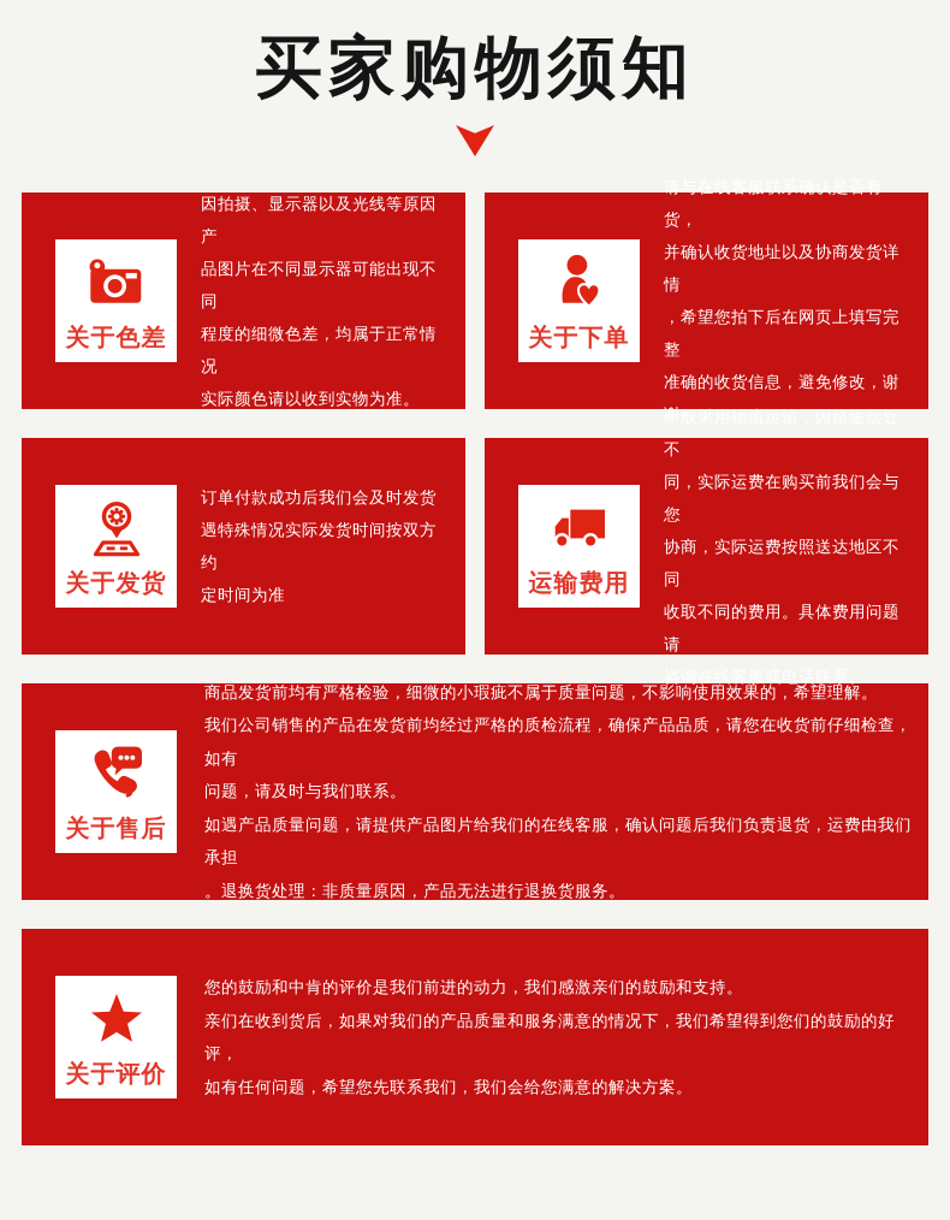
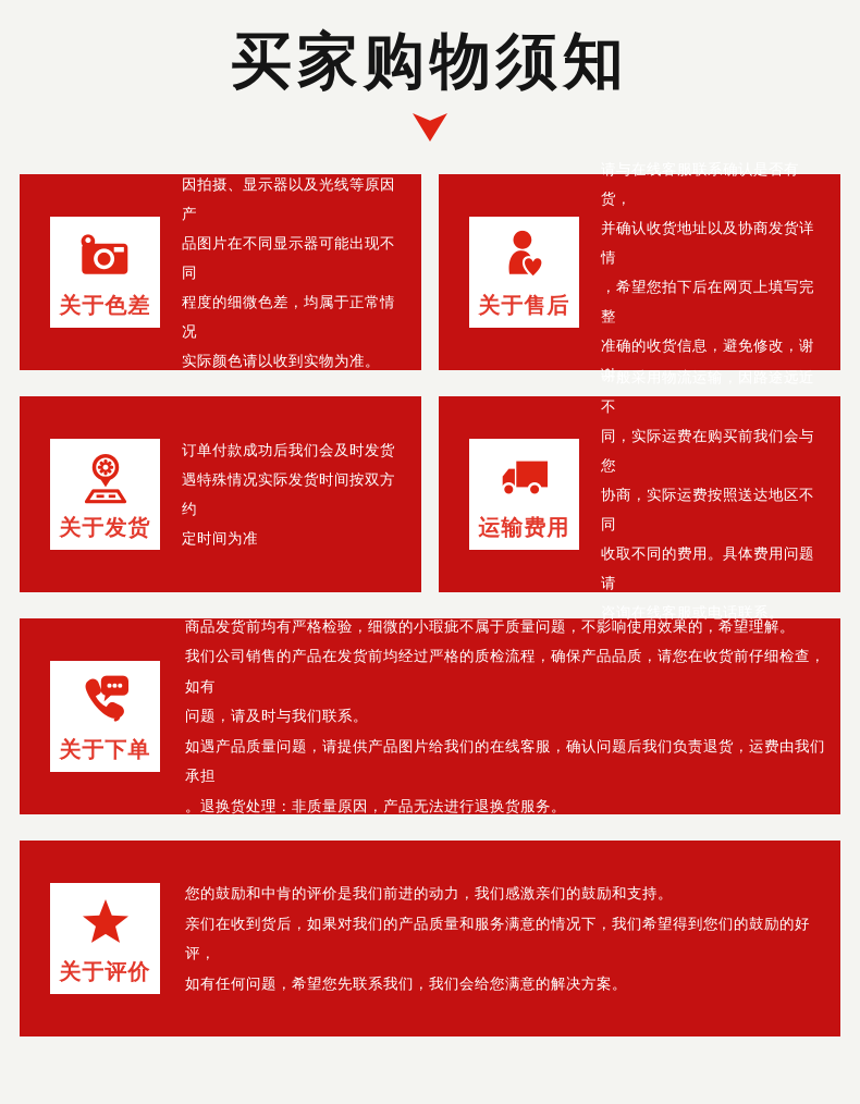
  买家购物须知
  关于色差
  因拍摄、显示器以及光线等原因产
  品图片在不同显示器可能出现不同
  程度的细微色差，均属于正常情况
  实际颜色请以收到实物为准。
- 关于下单
+ 关于售后
  请与在线客服联系确认是否有货，
  并确认收货地址以及协商发货详情
  ，希望您拍下后在网页上填写完整
  准确的收货信息，避免修改，谢谢
  关于发货
  订单付款成功后我们会及时发货
  遇特殊情况实际发货时间按双方约
  定时间为准
  运输费用
  一般采用物流运输，因路途远近不
  同，实际运费在购买前我们会与您
  协商，实际运费按照送达地区不同
  收取不同的费用。具体费用问题请
  咨询在线客服或电话联系。
- 关于售后
+ 关于下单
  商品发货前均有严格检验，细微的小瑕疵不属于质量问题，不影响使用效果的，希望理解。
  我们公司销售的产品在发货前均经过严格的质检流程，确保产品品质，请您在收货前仔细检查，如有
  问题，请及时与我们联系。
  如遇产品质量问题，请提供产品图片给我们的在线客服，确认问题后我们负责退货，运费由我们承担
  。退换货处理：非质量原因，产品无法进行退换货服务。
  关于评价
  您的鼓励和中肯的评价是我们前进的动力，我们感激亲们的鼓励和支持。
  亲们在收到货后，如果对我们的产品质量和服务满意的情况下，我们希望得到您们的鼓励的好评，
  如有任何问题，希望您先联系我们，我们会给您满意的解决方案。
